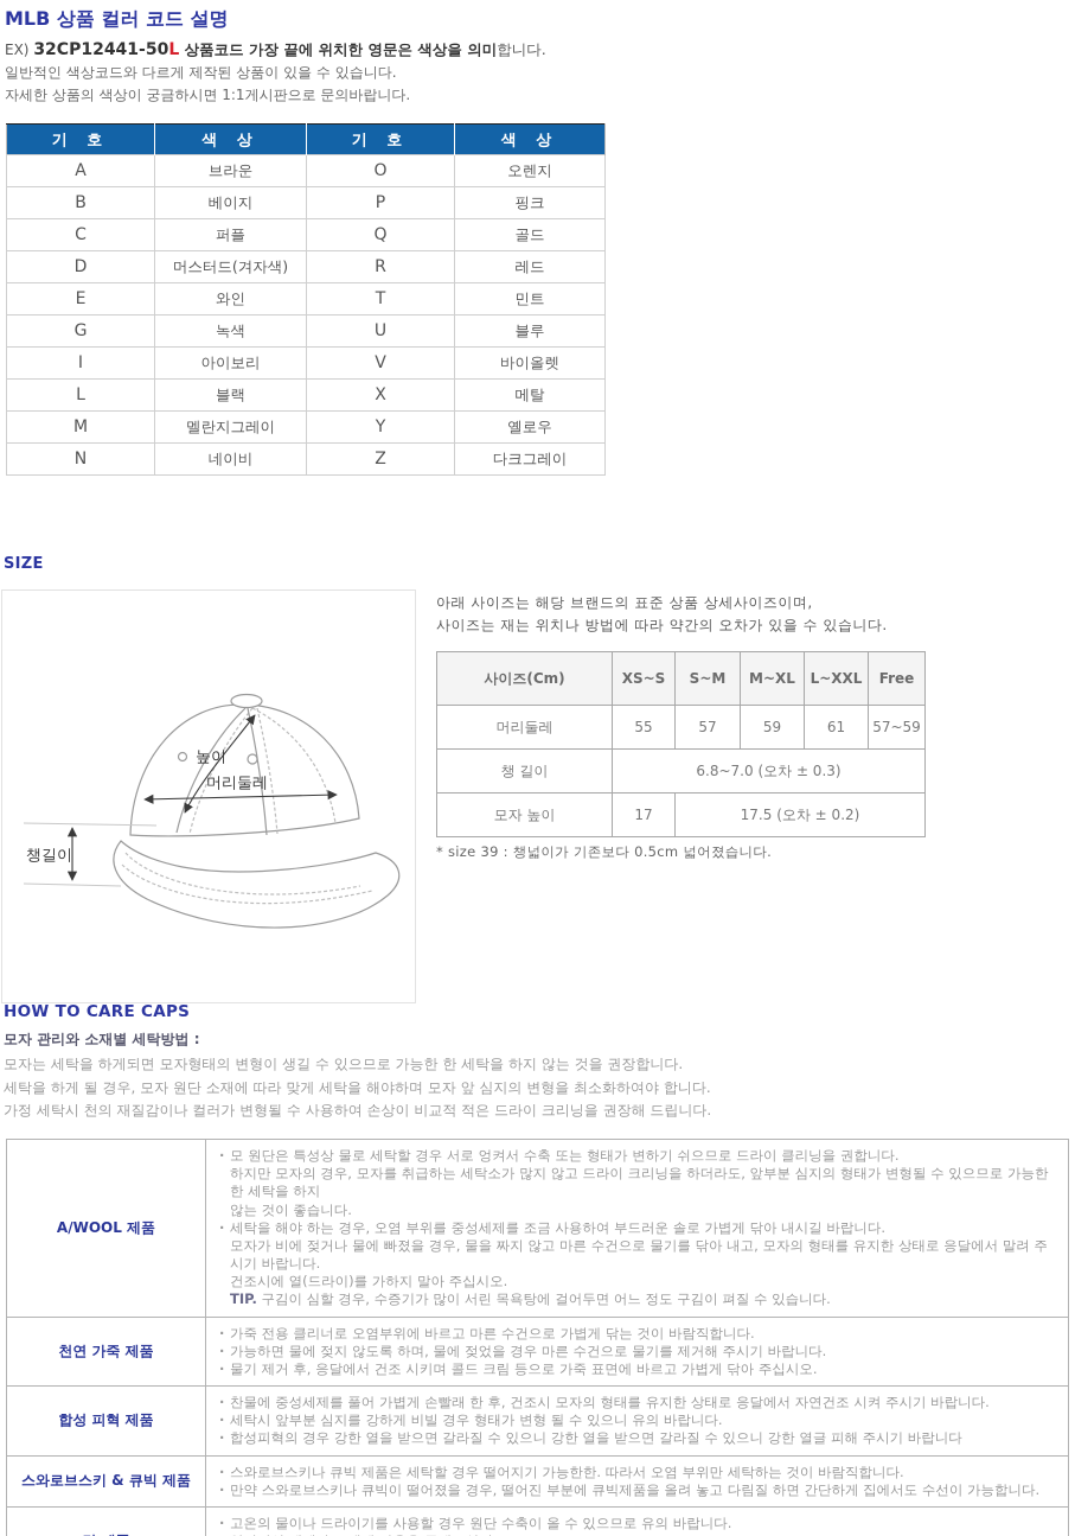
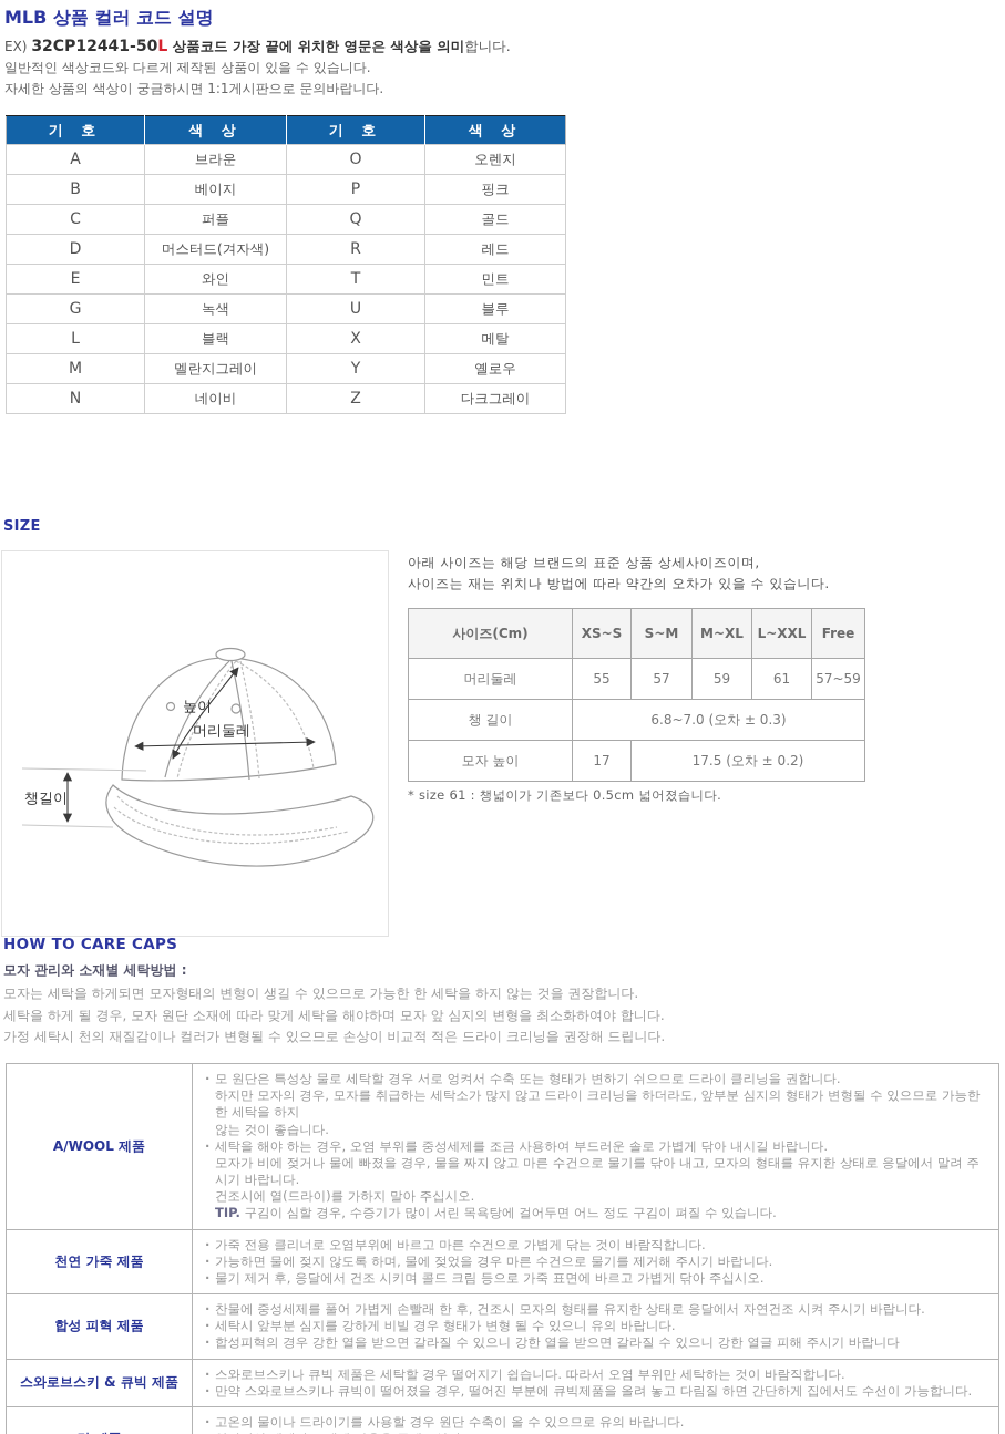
  MLB 상품 컬러 코드 설명
  EX) 32CP12441-50L 상품코드 가장 끝에 위치한 영문은 색상을 의미합니다.
  일반적인 색상코드와 다르게 제작된 상품이 있을 수 있습니다.
  자세한 상품의 색상이 궁금하시면 1:1게시판으로 문의바랍니다.
  기 호	색 상	기 호	색 상
  A	브라운	O	오렌지
  B	베이지	P	핑크
  C	퍼플	Q	골드
  D	머스터드(겨자색)	R	레드
  E	와인	T	민트
  G	녹색	U	블루
- I	아이보리	V	바이올렛
  L	블랙	X	메탈
  M	멜란지그레이	Y	옐로우
  N	네이비	Z	다크그레이
  SIZE
  높이
  머리둘레
  챙길이
  아래 사이즈는 해당 브랜드의 표준 상품 상세사이즈이며,
  사이즈는 재는 위치나 방법에 따라 약간의 오차가 있을 수 있습니다.
  사이즈(Cm)	XS~S	S~M	M~XL	L~XXL	Free
  머리둘레	55	57	59	61	57~59
  챙 길이	6.8~7.0 (오차 ± 0.3)
  모자 높이	17	17.5 (오차 ± 0.2)
- * size 39 : 챙넓이가 기존보다 0.5cm 넓어졌습니다.
+ * size 61 : 챙넓이가 기존보다 0.5cm 넓어졌습니다.
  HOW TO CARE CAPS
  모자 관리와 소재별 세탁방법 :
  모자는 세탁을 하게되면 모자형태의 변형이 생길 수 있으므로 가능한 한 세탁을 하지 않는 것을 권장합니다.
  세탁을 하게 될 경우, 모자 원단 소재에 따라 맞게 세탁을 해야하며 모자 앞 심지의 변형을 최소화하여야 합니다.
- 가정 세탁시 천의 재질감이나 컬러가 변형될 수 사용하여 손상이 비교적 적은 드라이 크리닝을 권장해 드립니다.
+ 가정 세탁시 천의 재질감이나 컬러가 변형될 수 있으므로 손상이 비교적 적은 드라이 크리닝을 권장해 드립니다.
  A/WOOL 제품	모 원단은 특성상 물로 세탁할 경우 서로 엉켜서 수축 또는 형태가 변하기 쉬으므로 드라이 클리닝을 권합니다.하지만 모자의 경우, 모자를 취급하는 세탁소가 많지 않고 드라이 크리닝을 하더라도, 앞부분 심지의 형태가 변형될 수 있으므로 가능한한 세탁을 하지않는 것이 좋습니다.세탁을 해야 하는 경우, 오염 부위를 중성세제를 조금 사용하여 부드러운 솔로 가볍게 닦아 내시길 바랍니다.모자가 비에 젖거나 물에 빠졌을 경우, 물을 짜지 않고 마른 수건으로 물기를 닦아 내고, 모자의 형태를 유지한 상태로 응달에서 말려 주시기 바랍니다.건조시에 열(드라이)를 가하지 말아 주십시오.TIP. 구김이 심할 경우, 수증기가 많이 서린 목욕탕에 걸어두면 어느 정도 구김이 펴질 수 있습니다.
  천연 가죽 제품	가죽 전용 클리너로 오염부위에 바르고 마른 수건으로 가볍게 닦는 것이 바람직합니다.가능하면 물에 젖지 않도록 하며, 물에 젖었을 경우 마른 수건으로 물기를 제거해 주시기 바랍니다.물기 제거 후, 응달에서 건조 시키며 콜드 크림 등으로 가죽 표면에 바르고 가볍게 닦아 주십시오.
  합성 피혁 제품	찬물에 중성세제를 풀어 가볍게 손빨래 한 후, 건조시 모자의 형태를 유지한 상태로 응달에서 자연건조 시켜 주시기 바랍니다.세탁시 앞부분 심지를 강하게 비빌 경우 형태가 변형 될 수 있으니 유의 바랍니다.합성피혁의 경우 강한 열을 받으면 갈라질 수 있으니 강한 열을 받으면 갈라질 수 있으니 강한 열글 피해 주시기 바랍니다
- 스와로브스키 & 큐빅 제품	스와로브스키나 큐빅 제품은 세탁할 경우 떨어지기 가능한한. 따라서 오염 부위만 세탁하는 것이 바람직합니다.만약 스와로브스키나 큐빅이 떨어졌을 경우, 떨어진 부분에 큐빅제품을 올려 놓고 다림질 하면 간단하게 집에서도 수선이 가능합니다.
+ 스와로브스키 & 큐빅 제품	스와로브스키나 큐빅 제품은 세탁할 경우 떨어지기 쉽습니다. 따라서 오염 부위만 세탁하는 것이 바람직합니다.만약 스와로브스키나 큐빅이 떨어졌을 경우, 떨어진 부분에 큐빅제품을 올려 놓고 다림질 하면 간단하게 집에서도 수선이 가능합니다.
